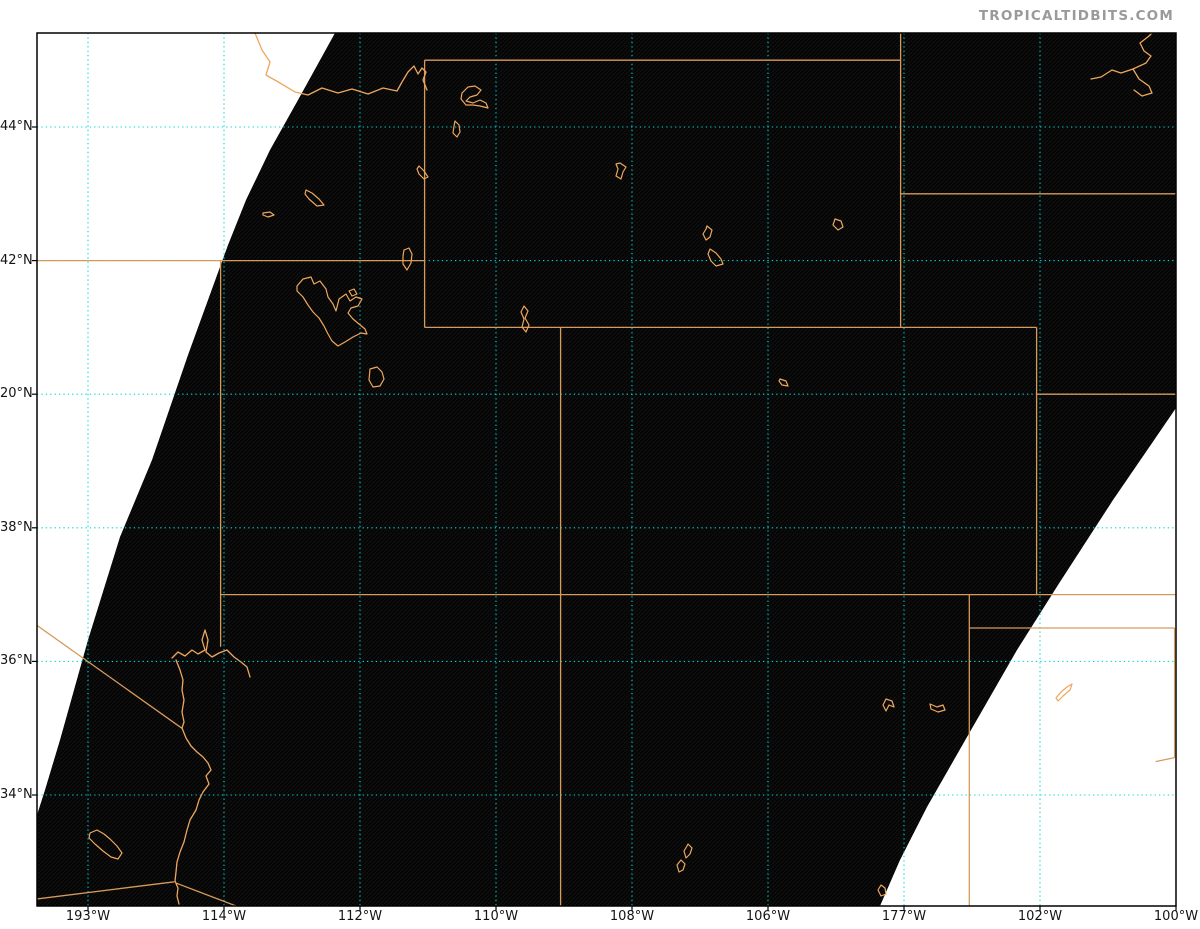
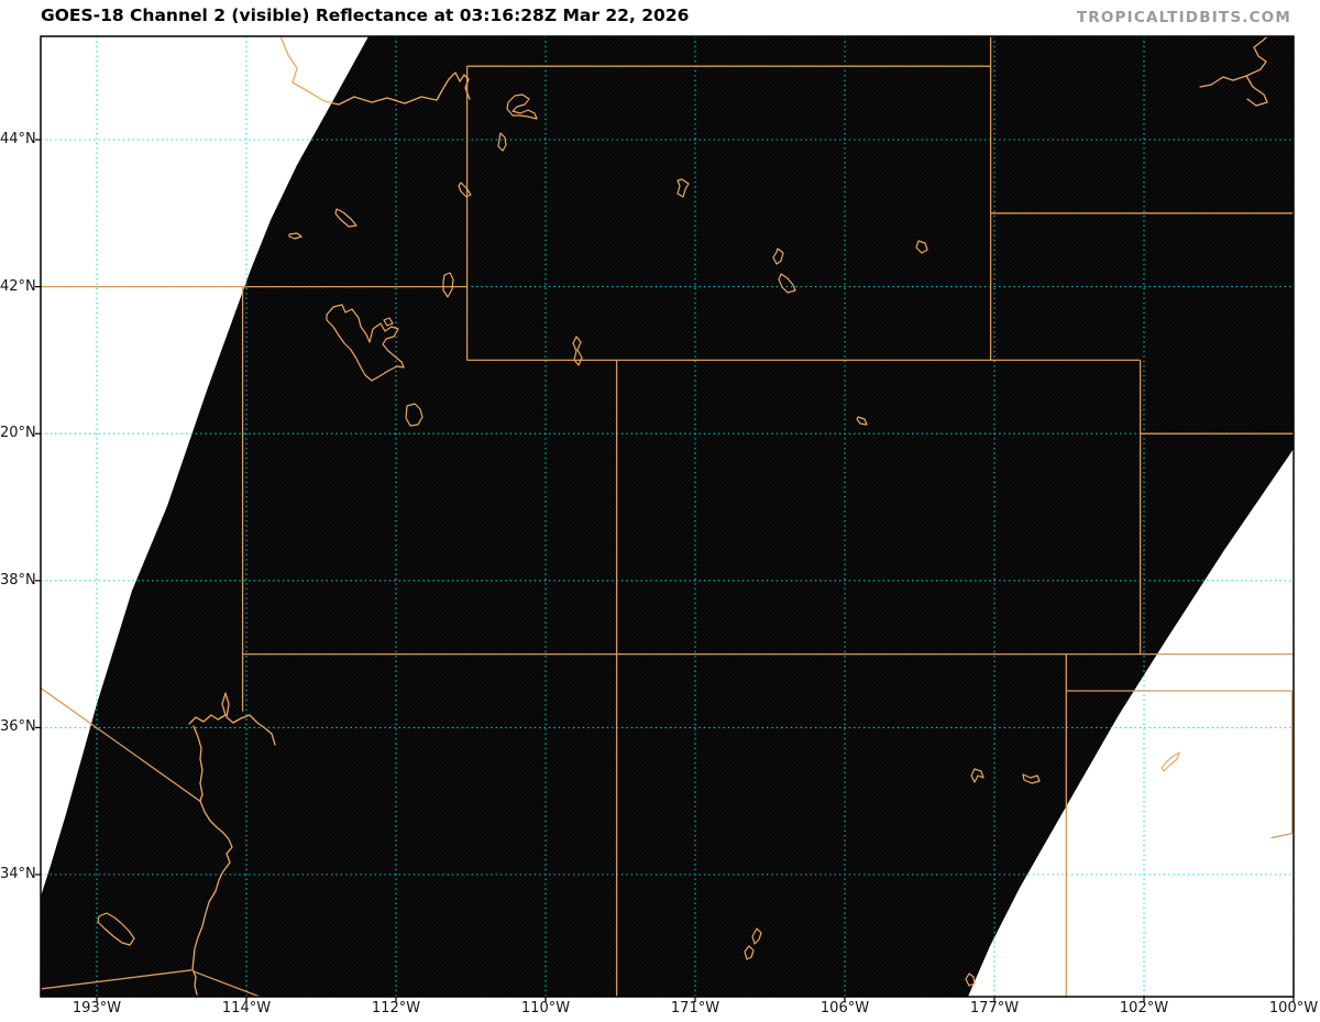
+ GOES-18 Channel 2 (visible) Reflectance at 03:16:28Z Mar 22, 2026
  TROPICALTIDBITS.COM
  193°W
  114°W
  112°W
  110°W
- 108°W
+ 171°W
  106°W
  177°W
  102°W
  100°W
  44°N
  42°N
  20°N
  38°N
  36°N
  34°N
